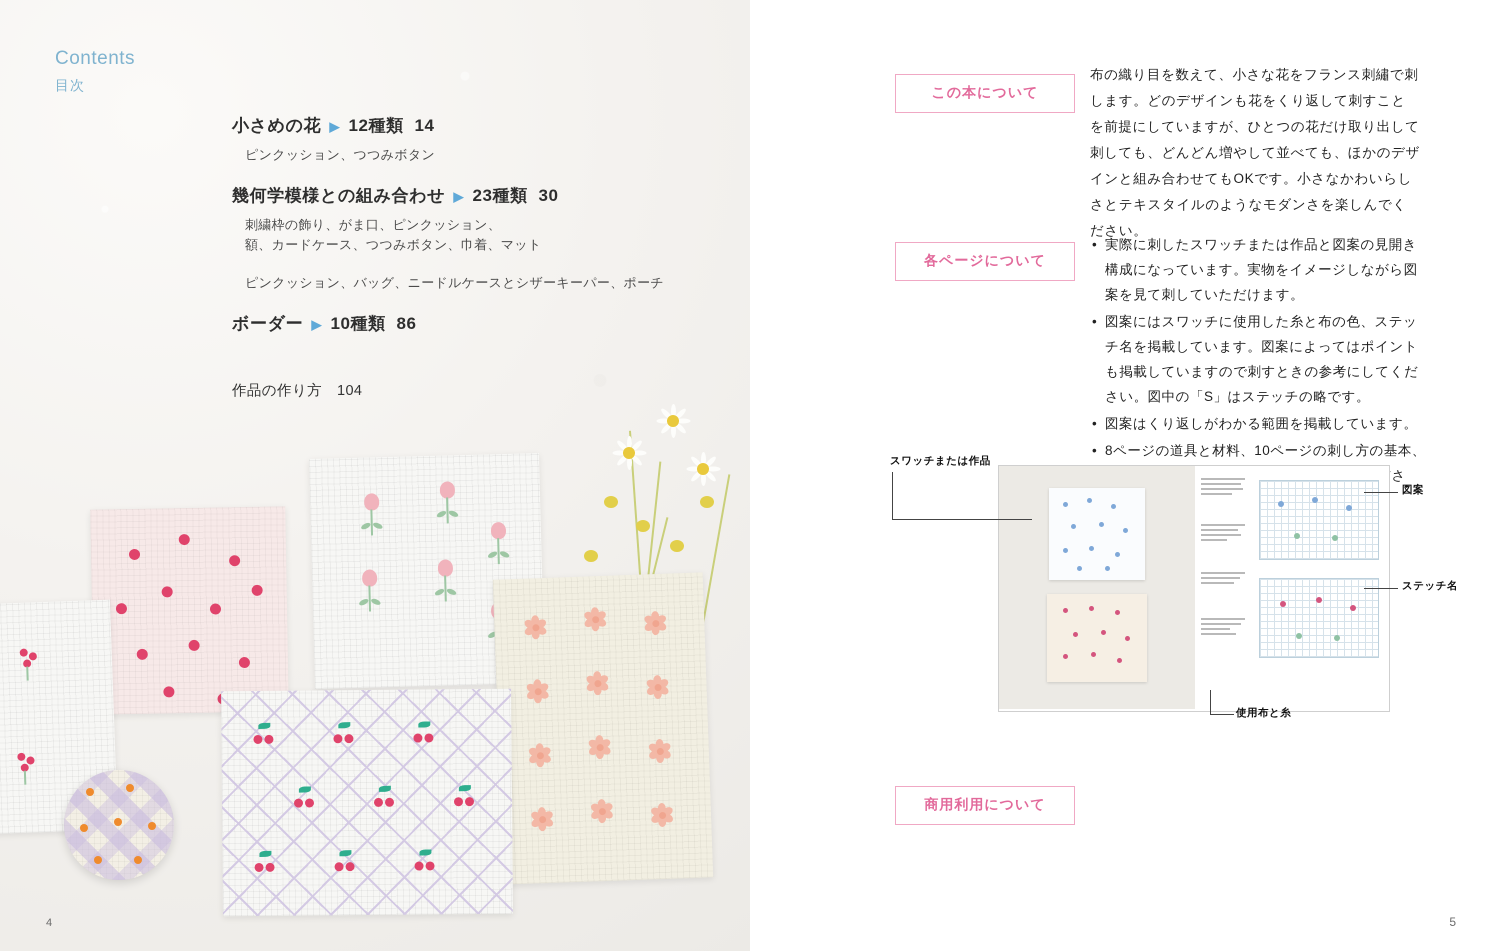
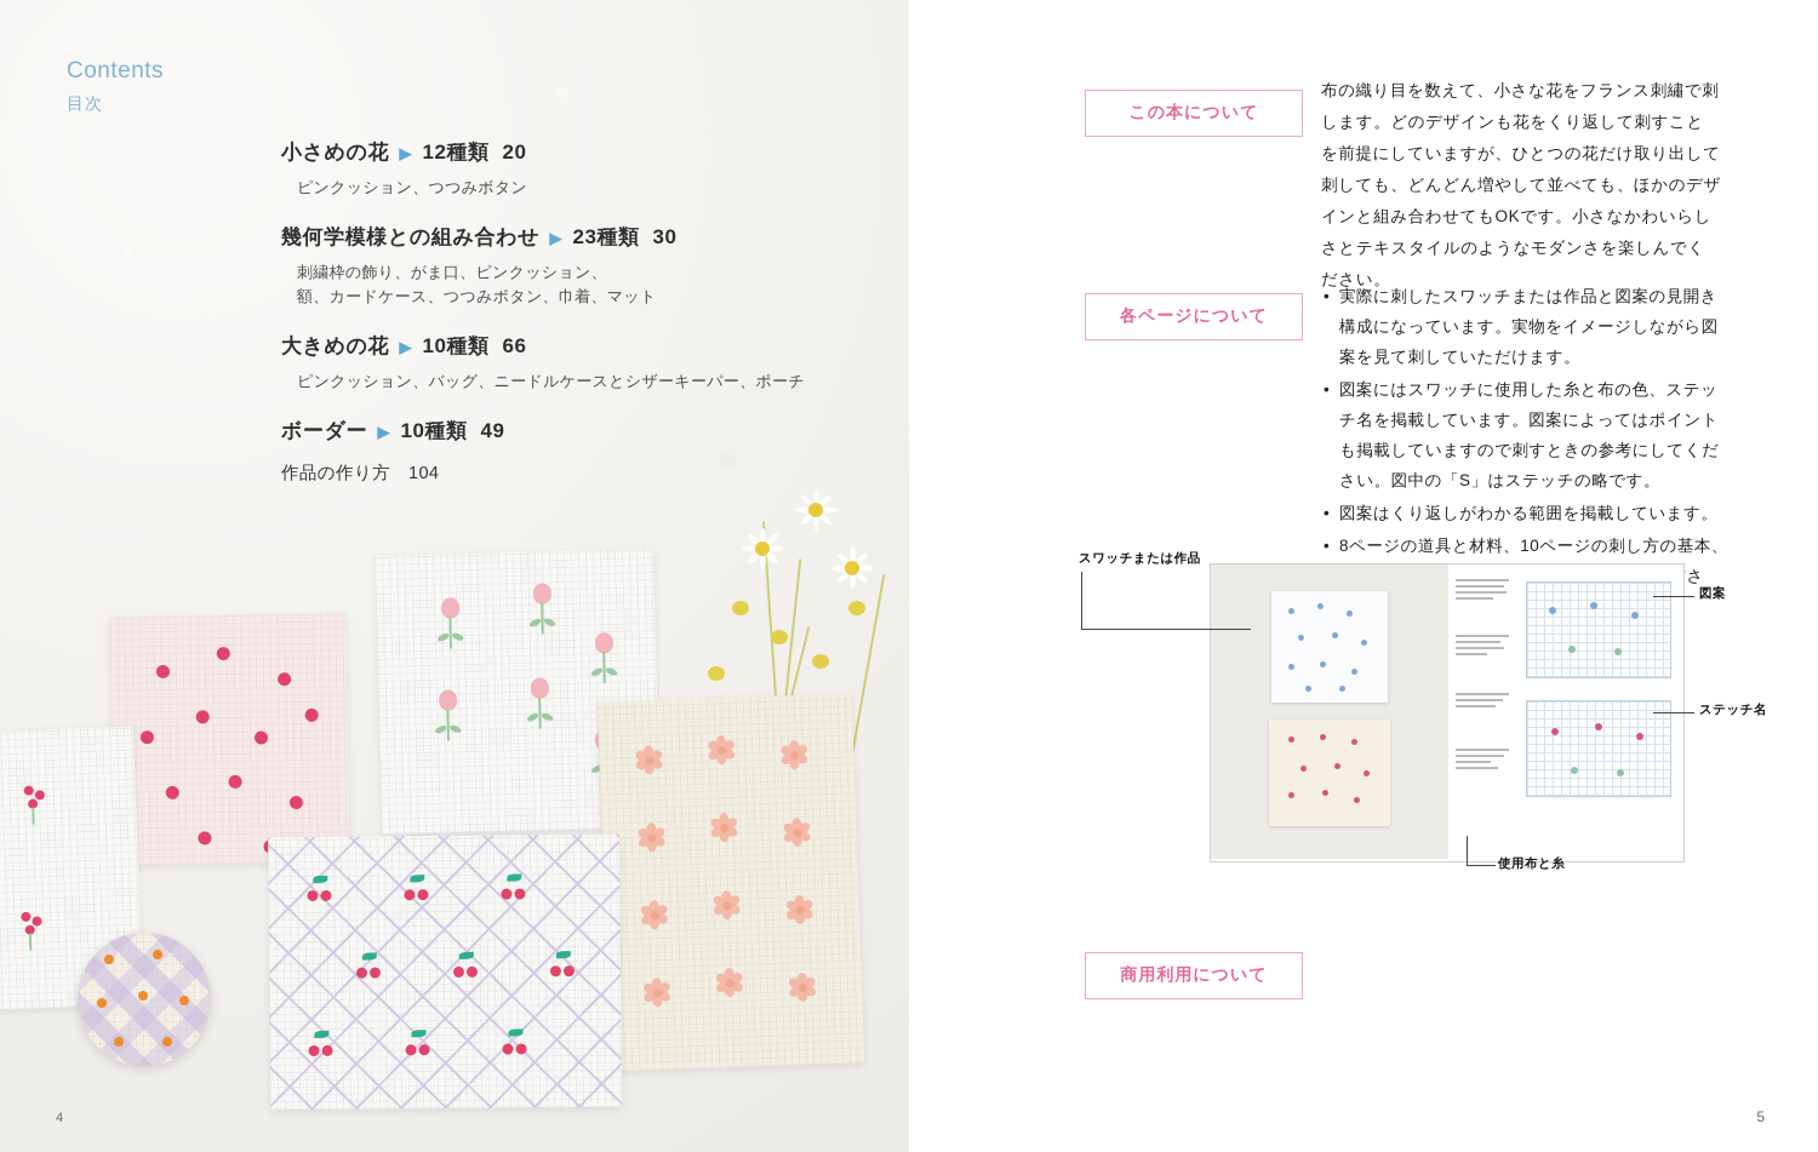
  Contents
  目次
- 小さめの花 ▶ 12種類 14
+ 小さめの花 ▶ 12種類 20
  ピンクッション、つつみボタン
  幾何学模様との組み合わせ ▶ 23種類 30
  刺繍枠の飾り、がま口、ピンクッション、
  額、カードケース、つつみボタン、巾着、マット
+ 大きめの花 ▶ 10種類 66
  ピンクッション、バッグ、ニードルケースとシザーキーパー、ポーチ
- ボーダー ▶ 10種類 86
+ ボーダー ▶ 10種類 49
  作品の作り方 104
  4
  この本について
  布の織り目を数えて、小さな花をフランス刺繡で刺します。どのデザインも花をくり返して刺すことを前提にしていますが、ひとつの花だけ取り出して刺しても、どんどん増やして並べても、ほかのデザインと組み合わせてもOKです。小さなかわいらしさとテキスタイルのようなモダンさを楽しんでください。
  各ページについて
  実際に刺したスワッチまたは作品と図案の見開き構成になっています。実物をイメージしながら図案を見て刺していただけます。
  図案にはスワッチに使用した糸と布の色、ステッチ名を掲載しています。図案によってはポイントも掲載していますので刺すときの参考にしてください。図中の「S」はステッチの略です。
  図案はくり返しがわかる範囲を掲載しています。
  スワッチまたは作品
  図案
  ステッチ名
  使用布と糸
  商用利用について
  5
